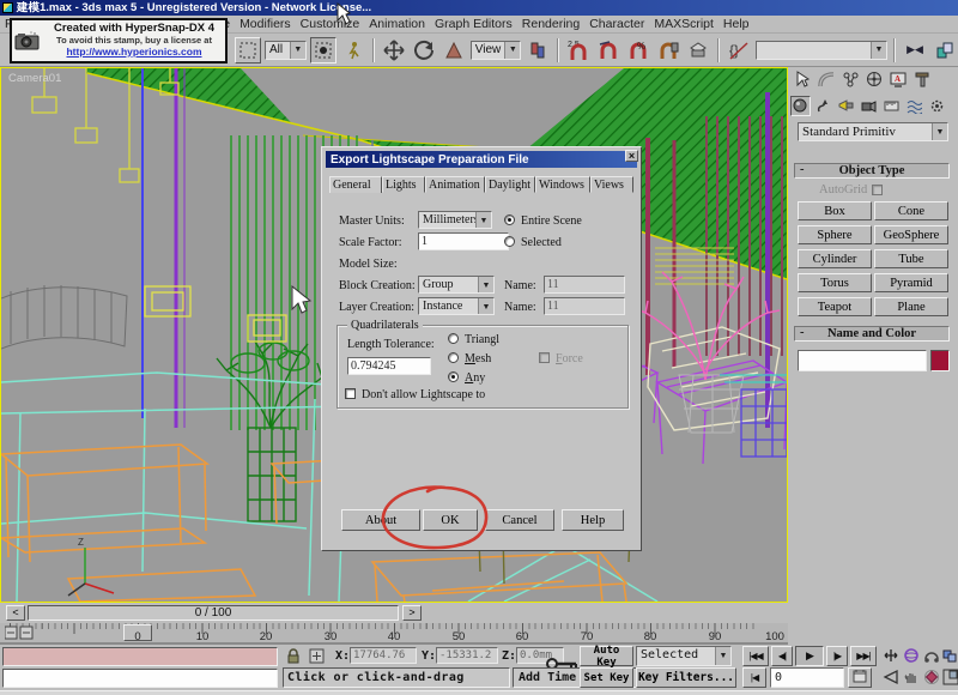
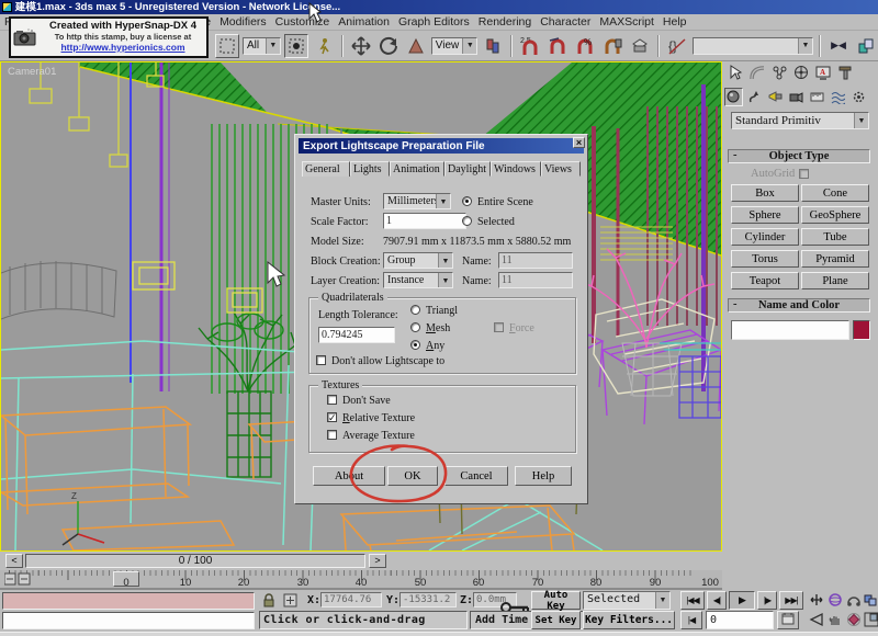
  建模1.max - 3ds max 5 - Unregistered Version - Network Licnse...
  Modifiers
  Customize
  Animation
  Graph Editors
  Rendering
  Character
  MAXScript
  Help
  All
  View
  %
  {}
  ▶◀
  Created with HyperSnap-DX 4
- To avoid this stamp, buy a license at
+ To http this stamp, buy a license at
  http://www.hyperionics.com
  Camera01
  Z
  A
  Standard Primitiv
  ▼
  -
  Object Type
  AutoGrid
  Box
  Cone
  Sphere
  GeoSphere
  Cylinder
  Tube
  Torus
  Pyramid
  Teapot
  Plane
  -
  Name and Color
  Export Lightscape Preparation File
  ×
  General
  Lights
  Animation
  Daylight
  Windows
  Views
  Master Units:
  Millimeter
  ▼
  Entire Scene
  Scale Factor:
  1
  Selected
  Model Size:
+ 7907.91 mm x 11873.5 mm x 5880.52 mm
  Block Creation:
  Group
  ▼
  Name:
  11
  Layer Creation:
  Instance
  ▼
  Name:
  11
  Quadrilaterals
  Length Tolerance:
  0.794245
  Triangl
  Mesh
  Any
  Force
  Don't allow Lightscape to
+ Textures
+ Don't Save
+ ✓
+ Relative Texture
+ Average Texture
  Abut
  OK
  Cancel
  Help
  <
  0 / 100
  >
  0
  10
  20
  30
  40
  50
  60
  70
  80
  90
  100
  X:
  17764.76
  Y:
  -15331.2
  Z:
  0.0mm
  Click or click-and-drag
  Add Time
  Auto Key
  Set Key
  Selected
  Key Filters...
  |◀◀
  ◀|
  ▶
  |▶
  ▶▶|
  |◀
  0
